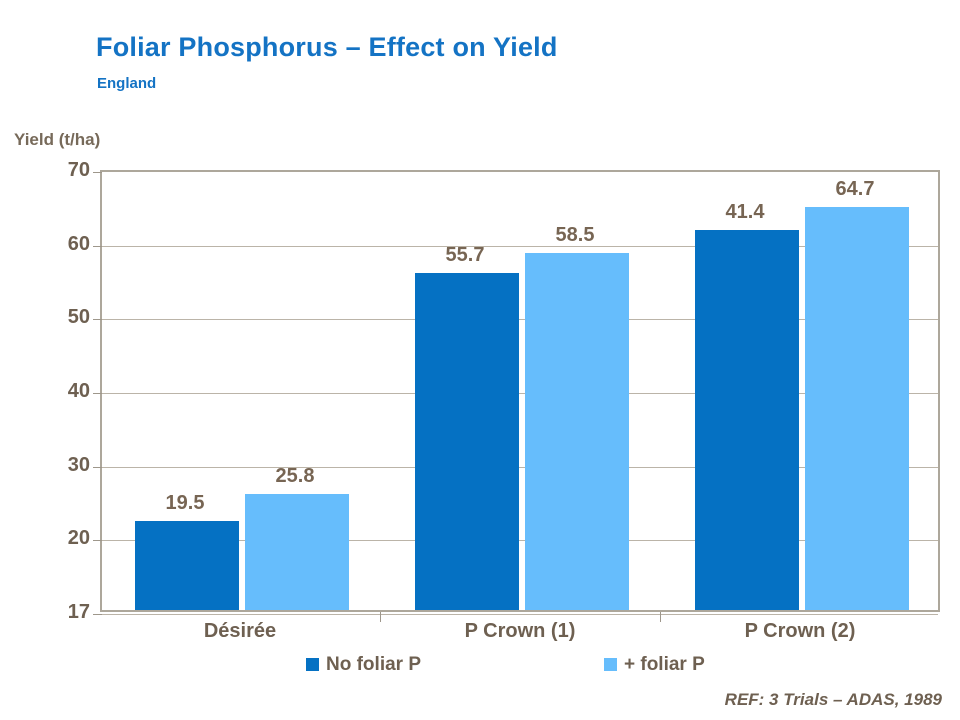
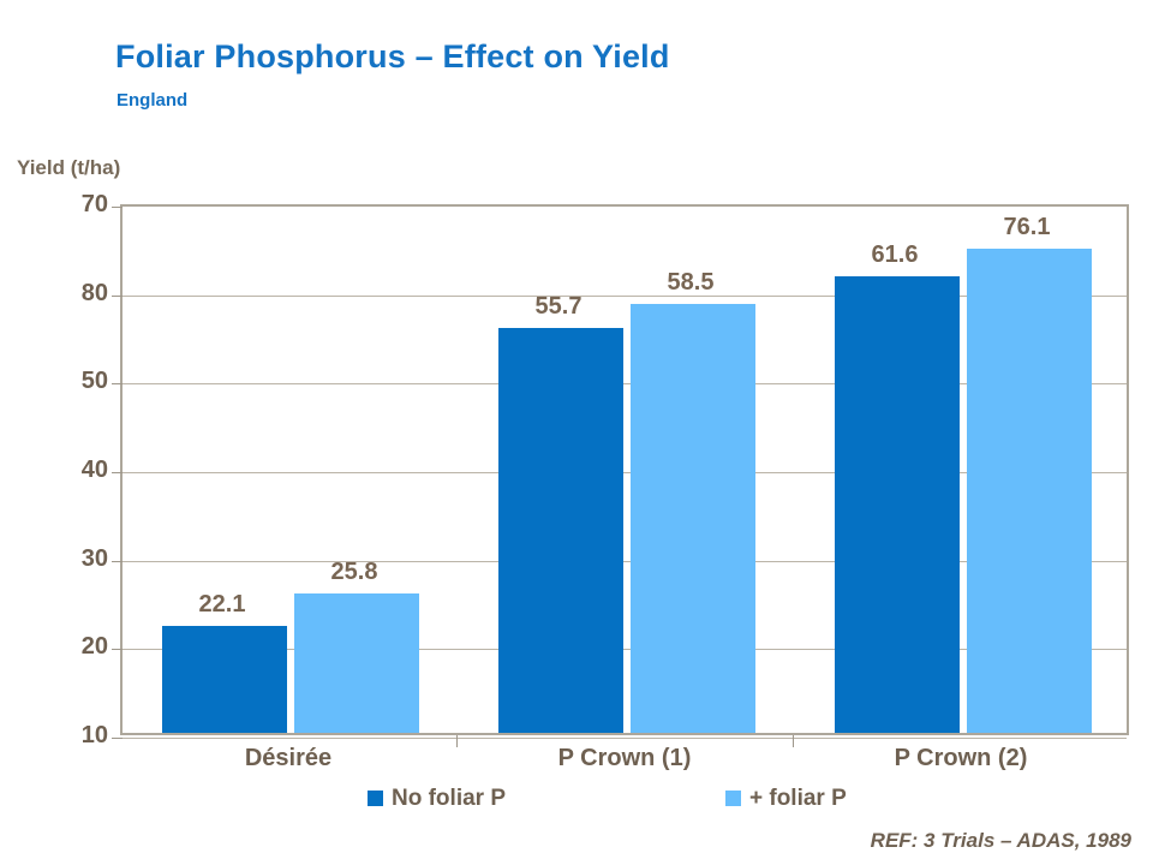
  Foliar Phosphorus – Effect on Yield
  England
  Yield (t/ha)
  70
- 60
+ 80
  50
  40
  30
  20
- 17
+ 10
- 19.5
+ 22.1
  25.8
  55.7
  58.5
- 41.4
+ 61.6
- 64.7
+ 76.1
  Désirée
  P Crown (1)
  P Crown (2)
  No foliar P
  + foliar P
  REF: 3 Trials – ADAS, 1989
